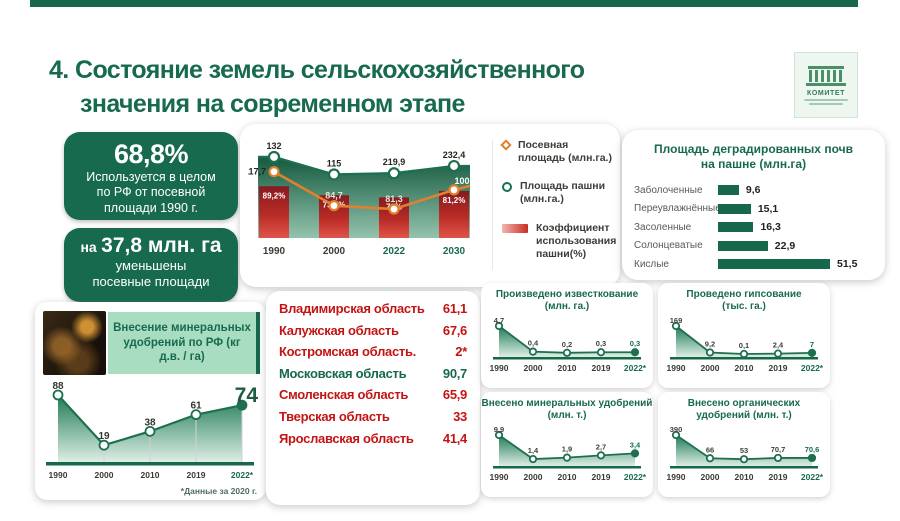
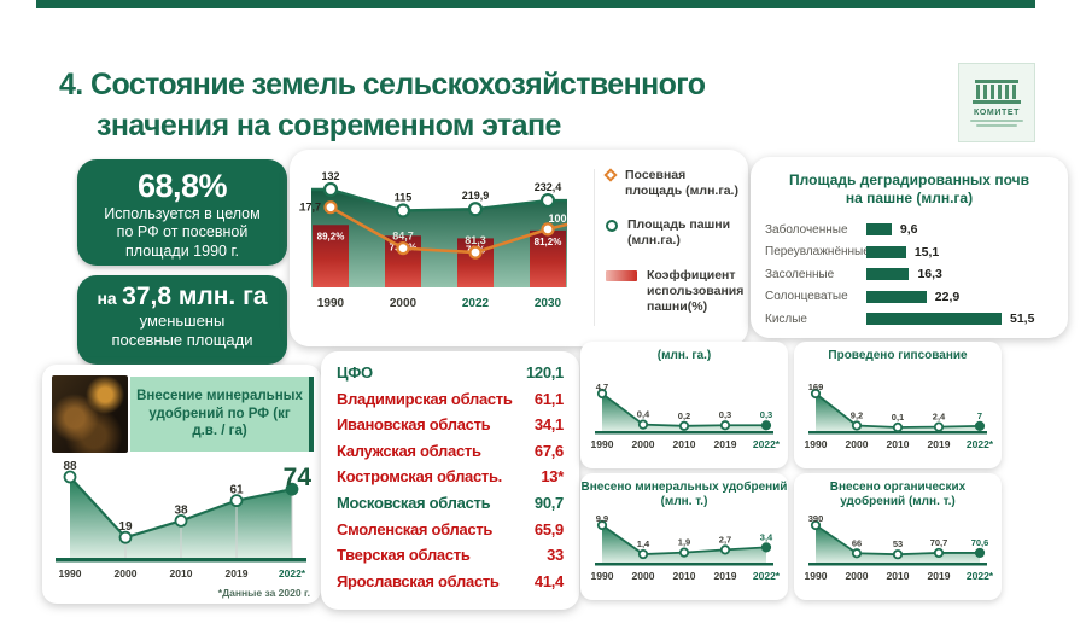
  4. Состояние земель сельскохозяйственного
  значения на современном этапе
  68,8%
  Используется в целом
  по РФ от посевной
  площади 1990 г.
  на 37,8 млн. га
  уменьшены
  посевные площади
  89,2%
  81,2%
  132
  115
  219,9
  232,4
  17,7
  84,7
  81,3
  100
  1990
  2000
  2022
  2030
  Посевная площадь (млн.га.)
  Площадь пашни (млн.га.)
  Коэффициент использования пашни(%)
  Площадь деградированных почв на пашне (млн.га)
  Заболоченные
  9,6
  Переувлажнённы
  15,1
  Засоленные
  16,3
  Солонцеватые
  22,9
  Кислые
  51,5
  Внесение минеральных удобрений по РФ (кг д.в. / га)
  88
  19
  38
  61
  74
  1990
  2000
  2010
  2019
  2022*
  *Данные за 2020 г.
+ ЦФО
+ 120,1
  Владимирская область
  61,1
+ Ивановская область
+ 34,1
  Калужская область
  67,6
  Костромская область.
- 2*
+ 13*
  Московская область
  90,7
  Смоленская область
  65,9
  Тверская область
  33
  Ярославская область
  41,4
- Произведено известкование
  (млн. га.)
  4,7
  0,4
  0,2
  0,3
  0,3
  1990
  2000
  2010
  2019
  2022*
  Проведено гипсование
- (тыс. га.)
  169
  9,2
  0,1
  2,4
  7
  1990
  2000
  2010
  2019
  2022*
  Внесено минеральных удобрений
  (млн. т.)
  9,9
  1,4
  1,9
  2,7
  3,4
  1990
  2000
  2010
  2019
  2022*
  Внесено органических
  удобрений (млн. т.)
  390
  66
  53
  70,7
  70,6
  1990
  2000
  2010
  2019
  2022*
